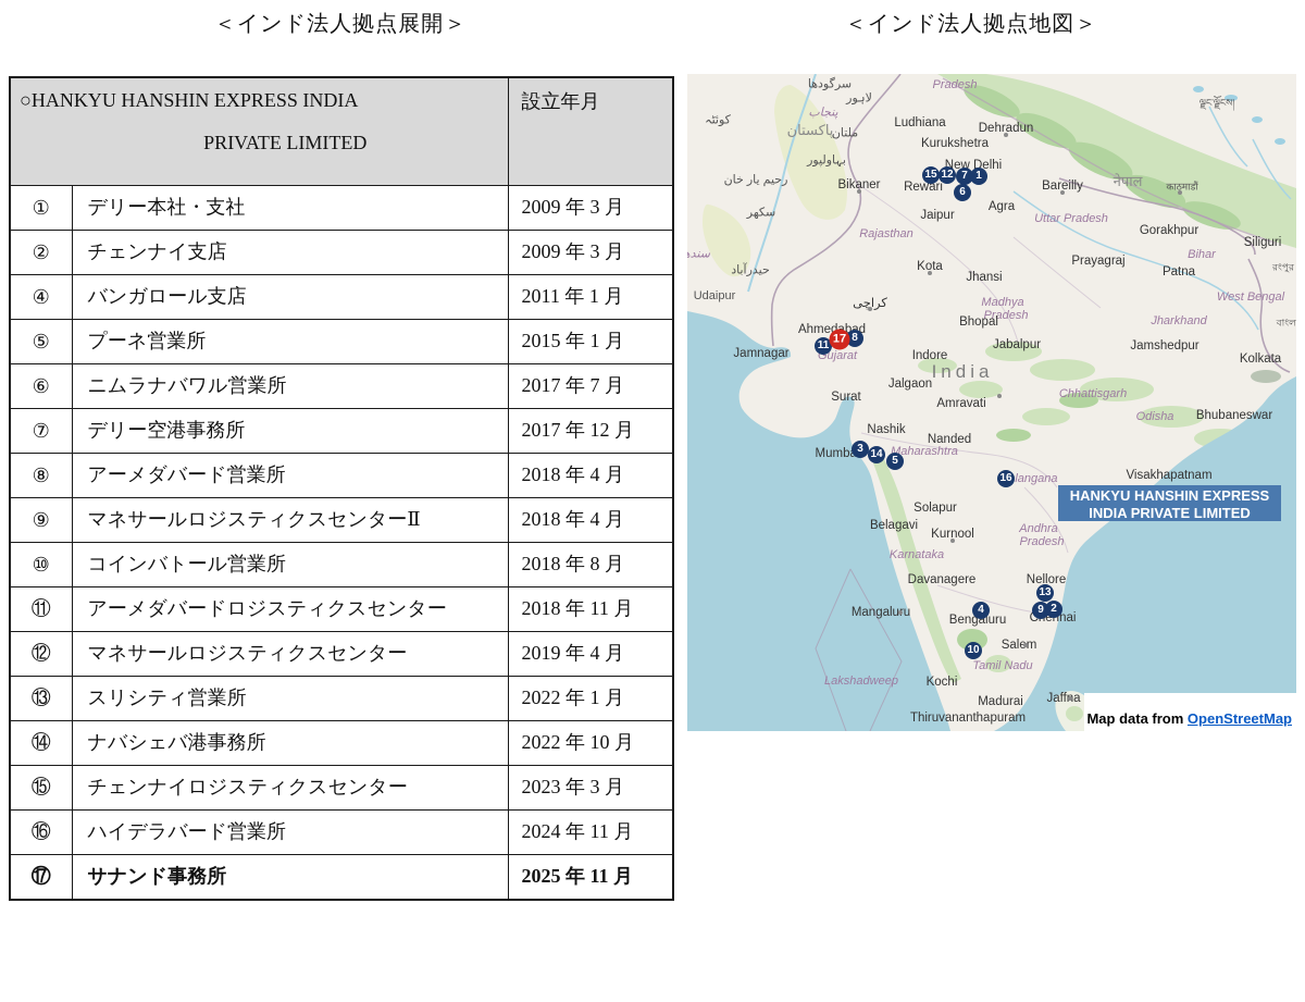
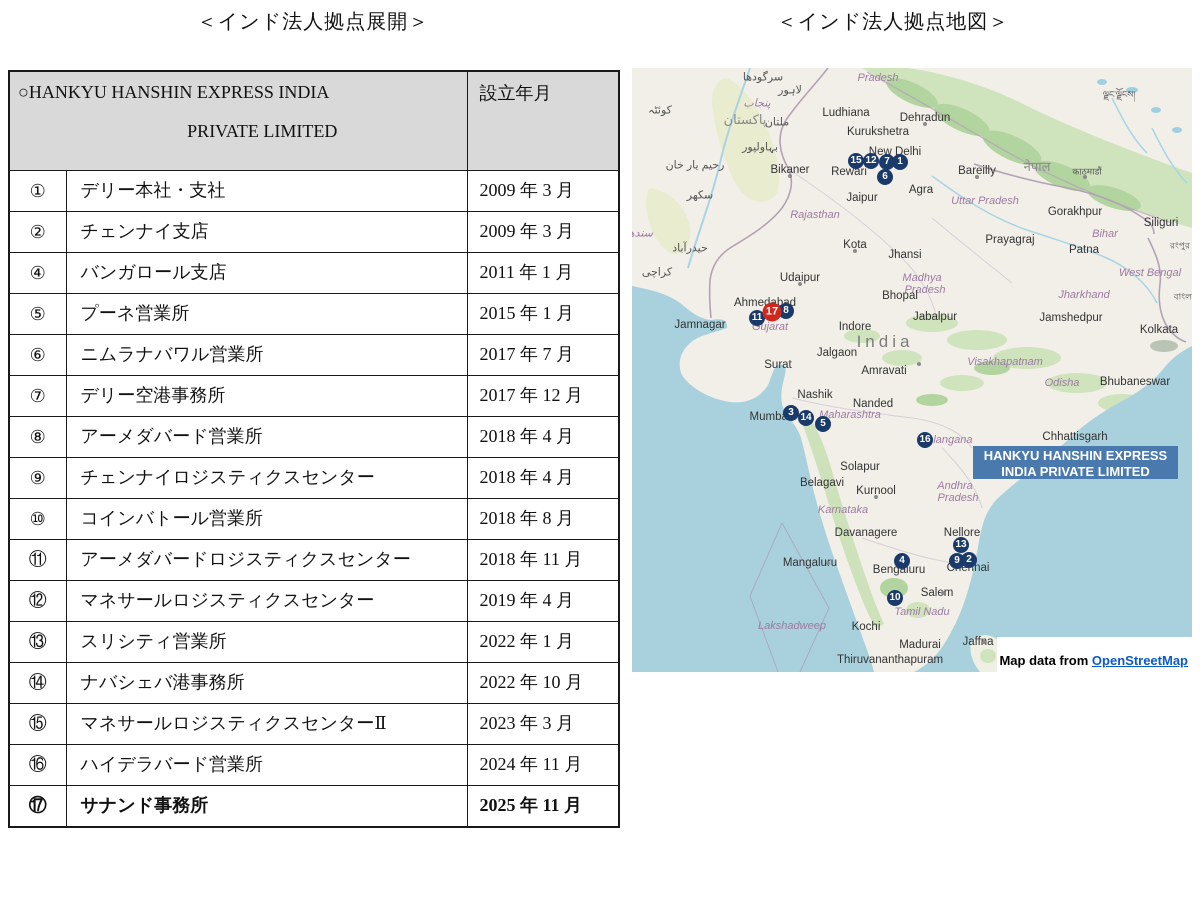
  ＜インド法人拠点展開＞
  ○HANKYU HANSHIN EXPRESS INDIA PRIVATE LIMITED	設立年月
  ①	デリー本社・支社	2009 年 3 月
  ②	チェンナイ支店	2009 年 3 月
  ④	バンガロール支店	2011 年 1 月
  ⑤	プーネ営業所	2015 年 1 月
  ⑥	ニムラナバワル営業所	2017 年 7 月
  ⑦	デリー空港事務所	2017 年 12 月
  ⑧	アーメダバード営業所	2018 年 4 月
- ⑨	マネサールロジスティクスセンターⅡ	2018 年 4 月
+ ⑨	チェンナイロジスティクスセンター	2018 年 4 月
  ⑩	コインバトール営業所	2018 年 8 月
  ⑪	アーメダバードロジスティクスセンター	2018 年 11 月
  ⑫	マネサールロジスティクスセンター	2019 年 4 月
  ⑬	スリシティ営業所	2022 年 1 月
  ⑭	ナバシェバ港事務所	2022 年 10 月
- ⑮	チェンナイロジスティクスセンター	2023 年 3 月
+ ⑮	マネサールロジスティクスセンターⅡ	2023 年 3 月
  ⑯	ハイデラバード営業所	2024 年 11 月
  ⑰	サナンド事務所	2025 年 11 月
  ＜インド法人拠点地図＞
  Pradesh
  Ludhiana
  Dehradun
  Kurukshetra
  New Delhi
  Bikaner
  Rewari
  Bareilly
  नेपाल
  काठमाडौं
  Jaipur
  Agra
  Uttar Pradesh
  Gorakhpur
  Siliguri
  Rajasthan
  Kota
  Jhansi
  Prayagraj
  Patna
  Bihar
  রংপুর
- کراچی
+ Udaipur
  Madhya
  Pradesh
  West Bengal
  Bhopal
  Jamnagar
  Gujarat
  Indore
  Jabalpur
  Jharkhand
  Jamshedpur
  Kolkata
  বাংলা
  India
  Jalgaon
  Surat
  Amravati
- Chhattisgarh
+ Visakhapatnam
  Odisha
  Bhubaneswar
  Nashik
  Nanded
  Maharashtra
  Solapur
  langana
- Visakhapatnam
+ Chhattisgarh
  Belagavi
  Kurnool
  Andhra
  Pradesh
  Karnataka
  Davanagere
  Nellore
  Mangaluu
  Bengaluru
  Cennai
  Salm
  Tamil Nadu
  Lakshadweep
  Kochi
  Madurai
  Jaffa
  Thiruvananthapuram
  سرگودها
  لاہور
  پنجاب
  پاکستان
  ملتان
  بہاولپور
  رحیم یار خان
  کوئٹہ
  سکھر
  سند
  حيدرآباد
- Udaipur
+ کراچی
  ལྗང་ལྗོངས།
  15
  12
  7
  1
  6
  11
  8
  17
  3
  14
  5
  16
  13
  9
  2
  4
  10
  HANKYU HANSHIN EXPRESS
  INDIA PRIVATE LIMITED
  Map data from OpenStreetMap
